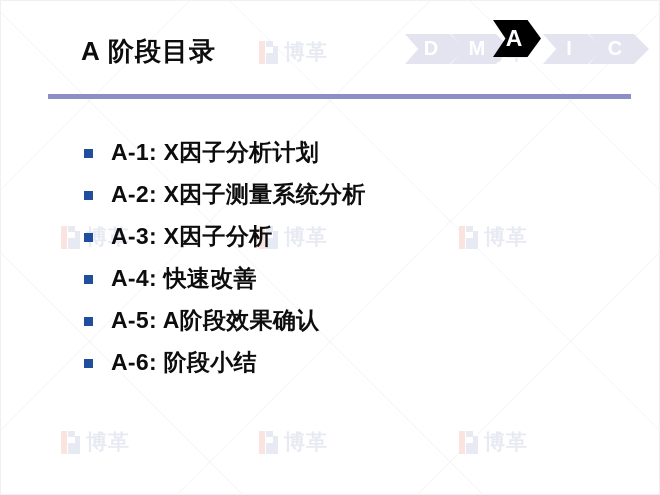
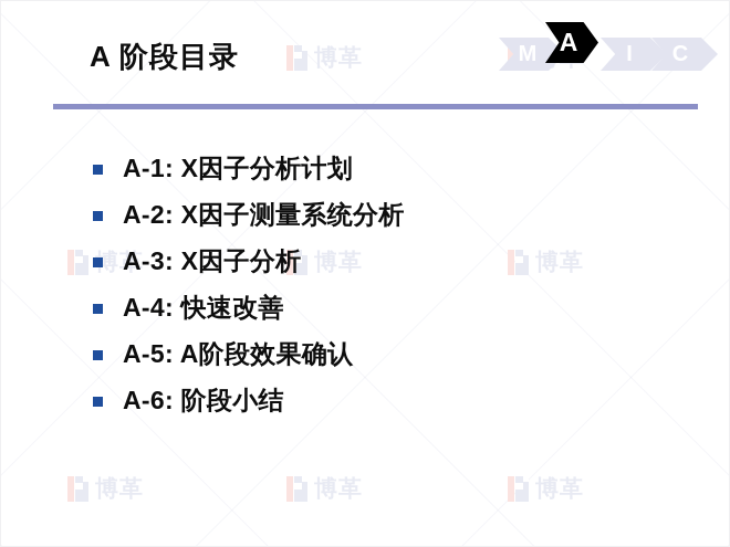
  博革
  A 阶段目录
- D
  M
  A
  I
  C
  A-1: X因子分析计划
  A-2: X因子测量系统分析
  A-3: X因子分析
  A-4: 快速改善
  A-5: A阶段效果确认
  A-6: 阶段小结
